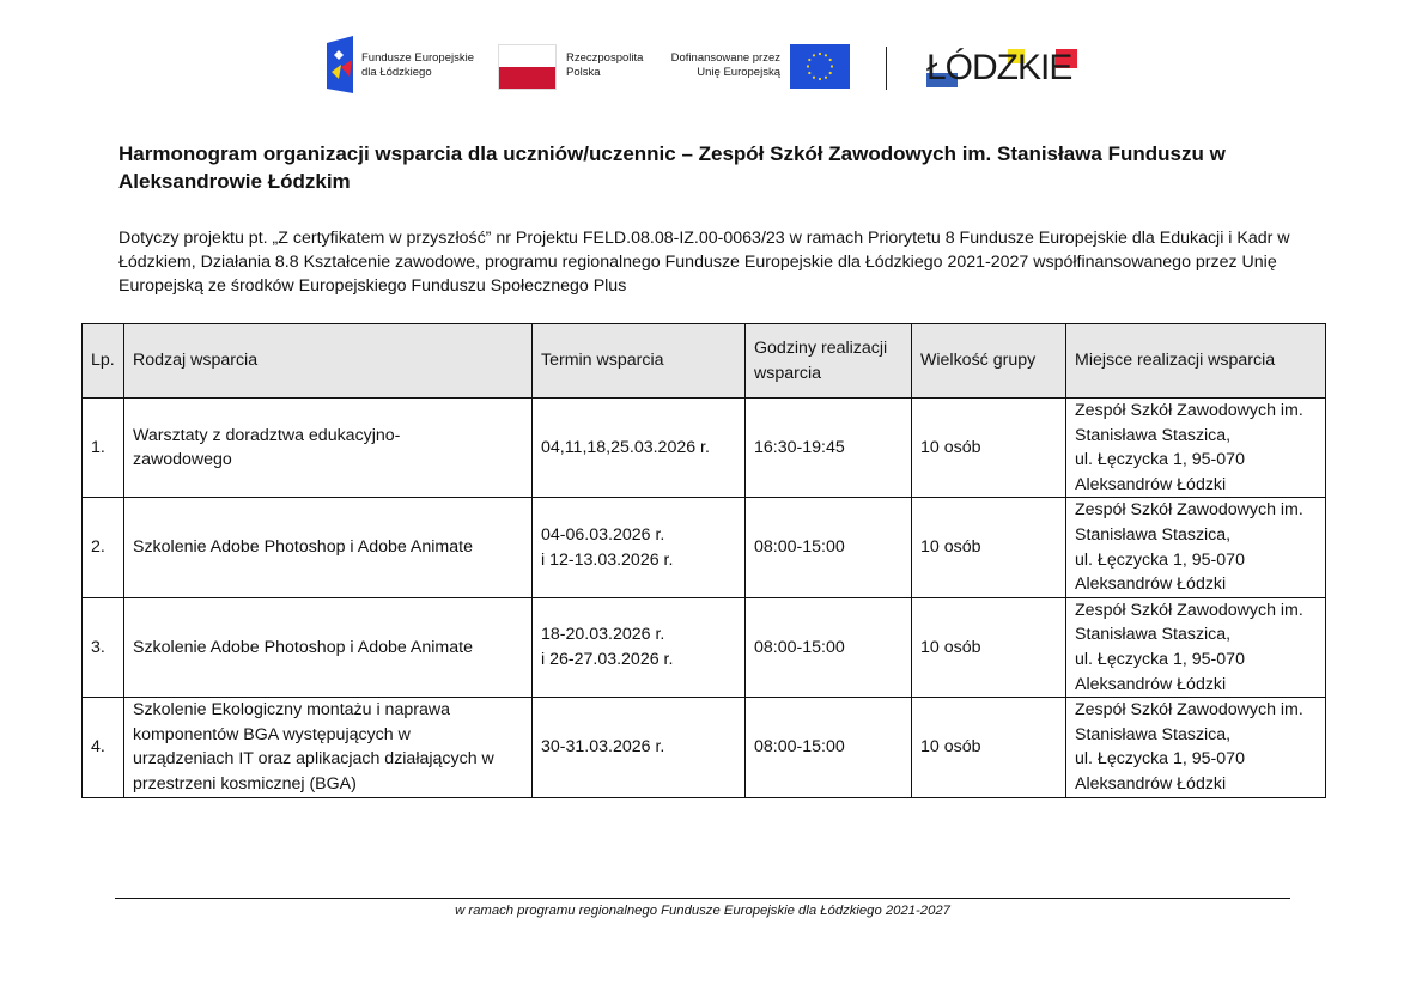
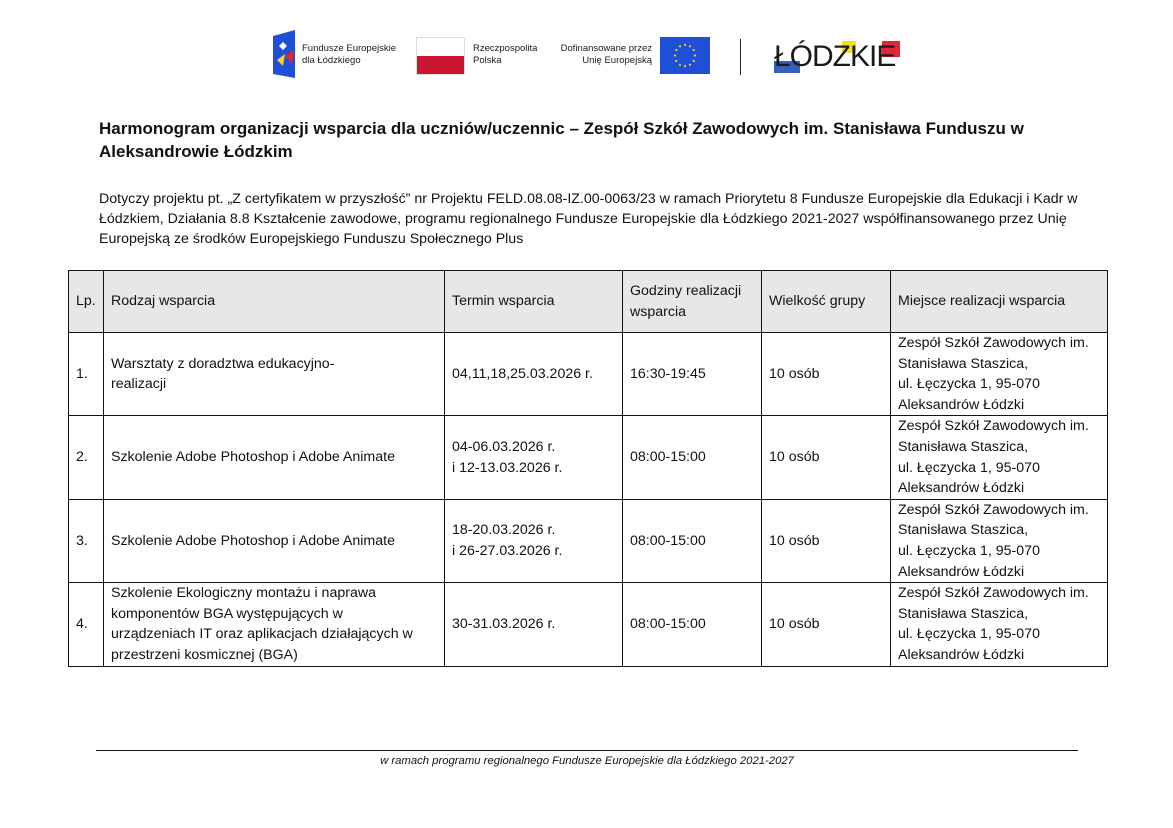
  Fundusze Europejskie
  dla Łódzkiego
  Rzeczpospolita
  Polska
  Dofinansowane przez
  Unię Europejską
  ŁÓDZKIE
  Harmonogram organizacji wsparcia dla uczniów/uczennic – Zespół Szkół Zawodowych im. Stanisława Funduszu w Aleksandrowie Łódzkim
  Dotyczy projektu pt. „Z certyfikatem w przyszłość” nr Projektu FELD.08.08-IZ.00-0063/23 w ramach Priorytetu 8 Fundusze Europejskie dla Edukacji i Kadr w Łódzkiem, Działania 8.8 Kształcenie zawodowe, programu regionalnego Fundusze Europejskie dla Łódzkiego 2021-2027 współfinansowanego przez Unię Europejską ze środków Europejskiego Funduszu Społecznego Plus
  Lp.	Rodzaj wsparcia	Termin wsparcia	Godziny realizacji wsparcia	Wielkość grupy	Miejsce realizacji wsparcia
- 1.	Warsztaty z doradztwa edukacyjno- zawodowego	04,11,18,25.03.2026 r.	16:30-19:45	10 osób	Zespół Szkół Zawodowych im. Stanisława Staszica, ul. Łęczycka 1, 95-070 Aleksandrów Łódzki
+ 1.	Warsztaty z doradztwa edukacyjno- realizacji	04,11,18,25.03.2026 r.	16:30-19:45	10 osób	Zespół Szkół Zawodowych im. Stanisława Staszica, ul. Łęczycka 1, 95-070 Aleksandrów Łódzki
  2.	Szkolenie Adobe Photoshop i Adobe Animate	04-06.03.2026 r. i 12-13.03.2026 r.	08:00-15:00	10 osób	Zespół Szkół Zawodowych im. Stanisława Staszica, ul. Łęczycka 1, 95-070 Aleksandrów Łódzki
  3.	Szkolenie Adobe Photoshop i Adobe Animate	18-20.03.2026 r. i 26-27.03.2026 r.	08:00-15:00	10 osób	Zespół Szkół Zawodowych im. Stanisława Staszica, ul. Łęczycka 1, 95-070 Aleksandrów Łódzki
  4.	Szkolenie Ekologiczny montażu i naprawa komponentów BGA występujących w urządzeniach IT oraz aplikacjach działających w przestrzeni kosmicznej (BGA)	30-31.03.2026 r.	08:00-15:00	10 osób	Zespół Szkół Zawodowych im. Stanisława Staszica, ul. Łęczycka 1, 95-070 Aleksandrów Łódzki
  w ramach programu regionalnego Fundusze Europejskie dla Łódzkiego 2021-2027
